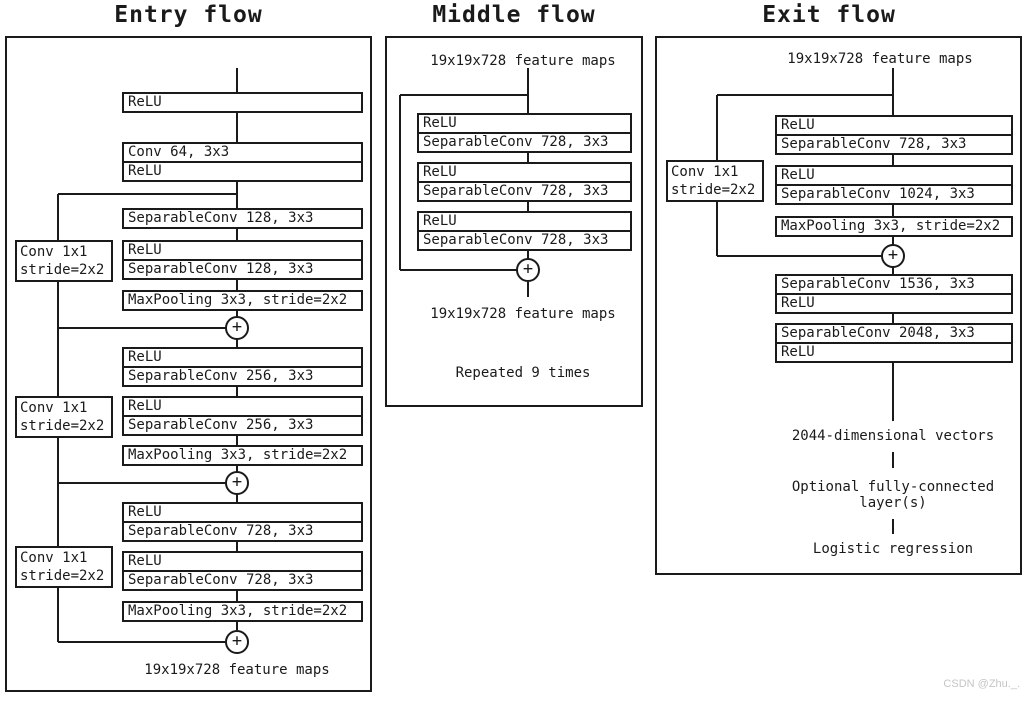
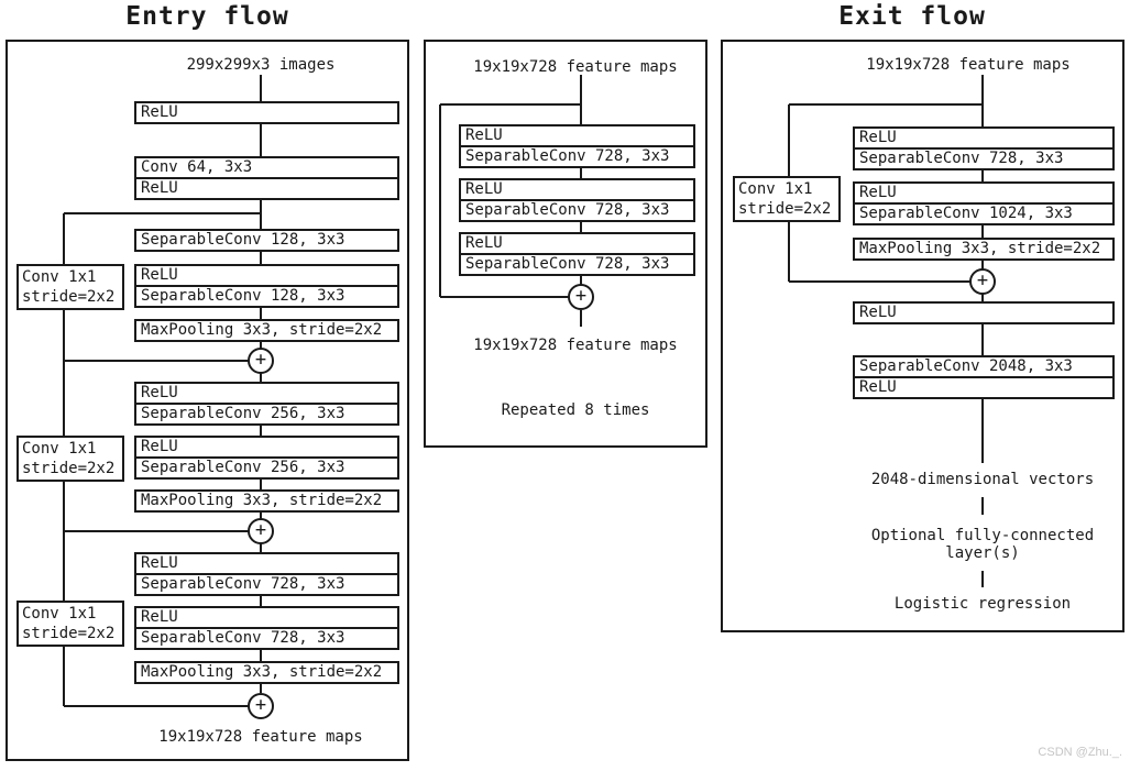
  Entry flow
- Middle flow
  Exit flow
+ 299x299x3 images
  ReLU
  Conv 64, 3x3
  ReLU
  SeparableConv 128, 3x3
  ReLU
  SeparableConv 128, 3x3
  MaxPooling 3x3, stride=2x2
  Conv 1x1
  stride=2x2
  +
  ReLU
  SeparableConv 256, 3x3
  ReLU
  SeparableConv 256, 3x3
  MaxPooling 3x3, stride=2x2
  Conv 1x1
  stride=2x2
  +
  ReLU
  SeparableConv 728, 3x3
  ReLU
  SeparableConv 728, 3x3
  MaxPooling 3x3, stride=2x2
  Conv 1x1
  stride=2x2
  +
  19x19x728 feature maps
  19x19x728 feature maps
  ReLU
  SeparableConv 728, 3x3
  ReLU
  SeparableConv 728, 3x3
  ReLU
  SeparableConv 728, 3x3
  +
  19x19x728 feature maps
- Repeated 9 times
+ Repeated 8 times
  19x19x728 feature maps
  ReLU
  SeparableConv 728, 3x3
  ReLU
  SeparableConv 1024, 3x3
  MaxPooling 3x3, stride=2x2
  Conv 1x1
  stride=2x2
  +
- SeparableConv 1536, 3x3
  ReLU
  SeparableConv 2048, 3x3
  ReLU
- 2044-dimensional vectors
+ 2048-dimensional vectors
  Optional fully-connected
  layer(s)
  Logistic regression
  CSDN @Zhu._.
